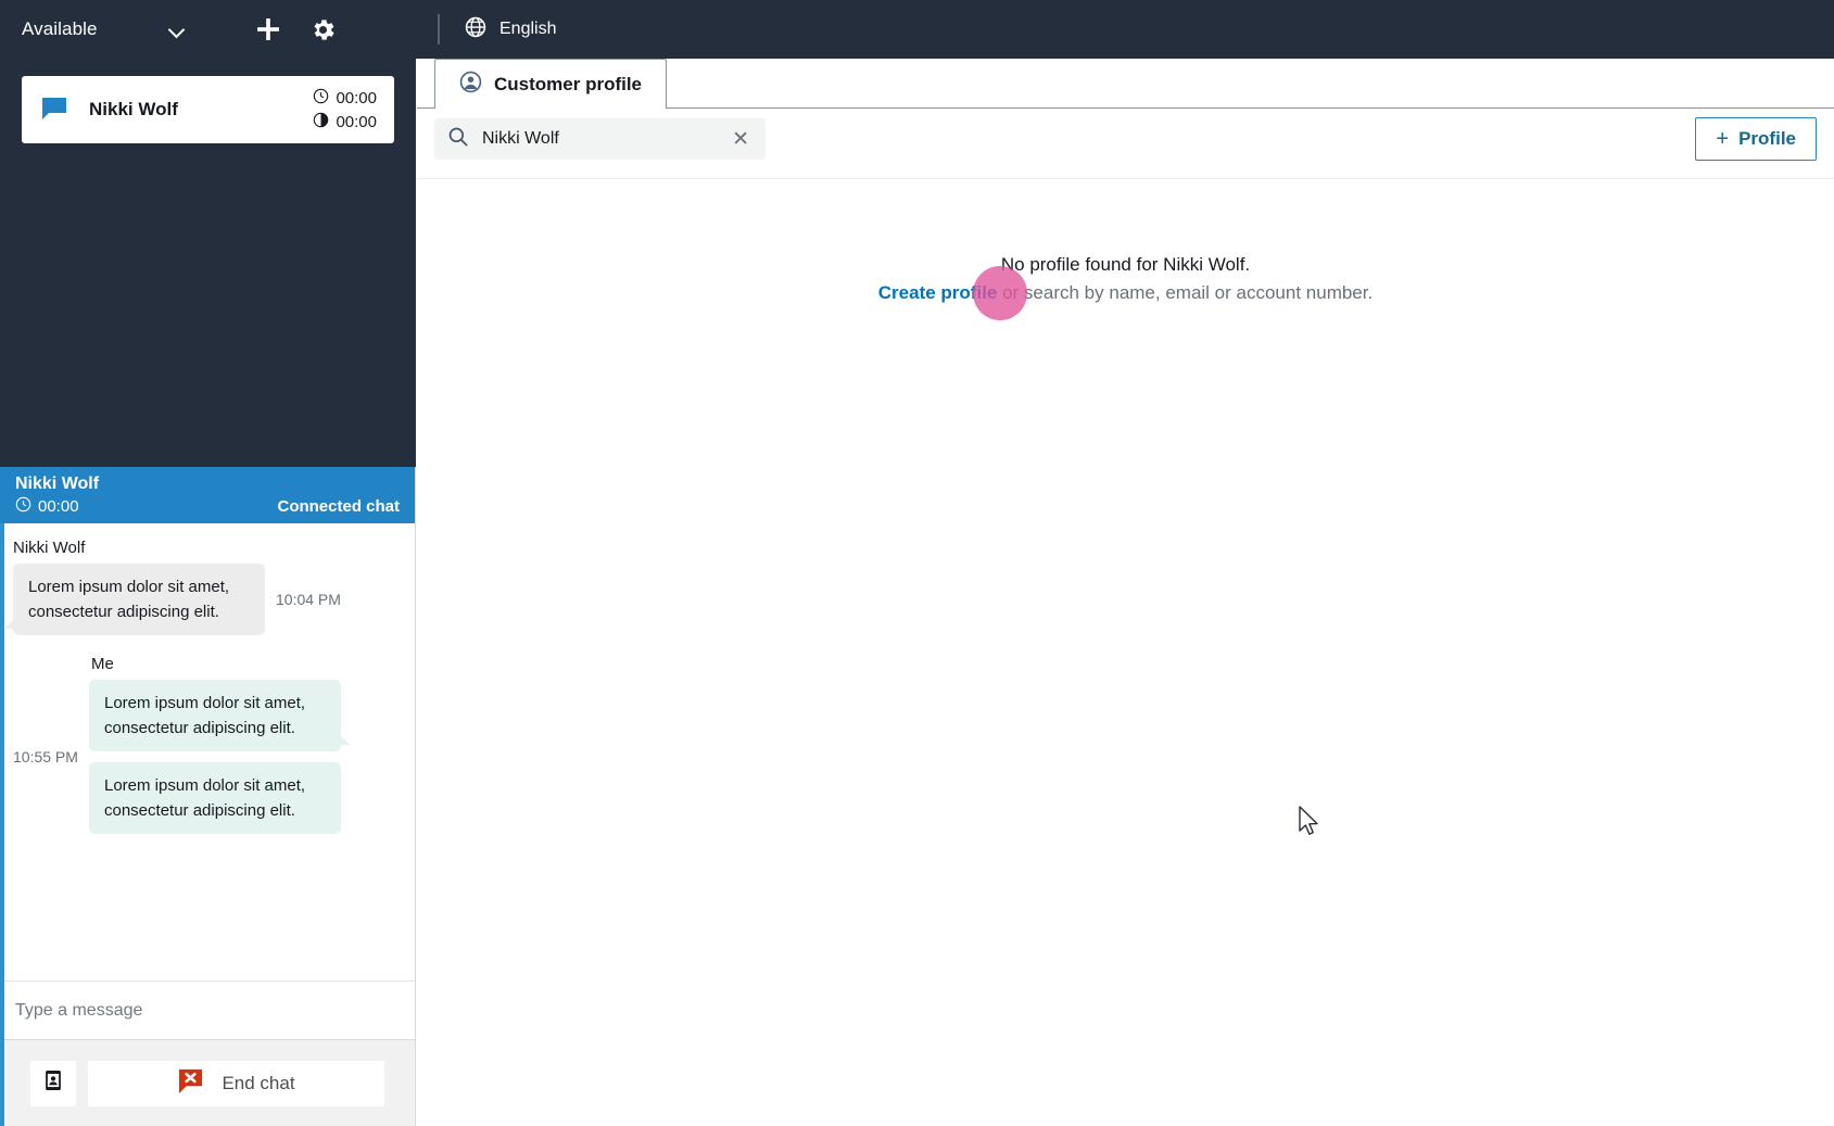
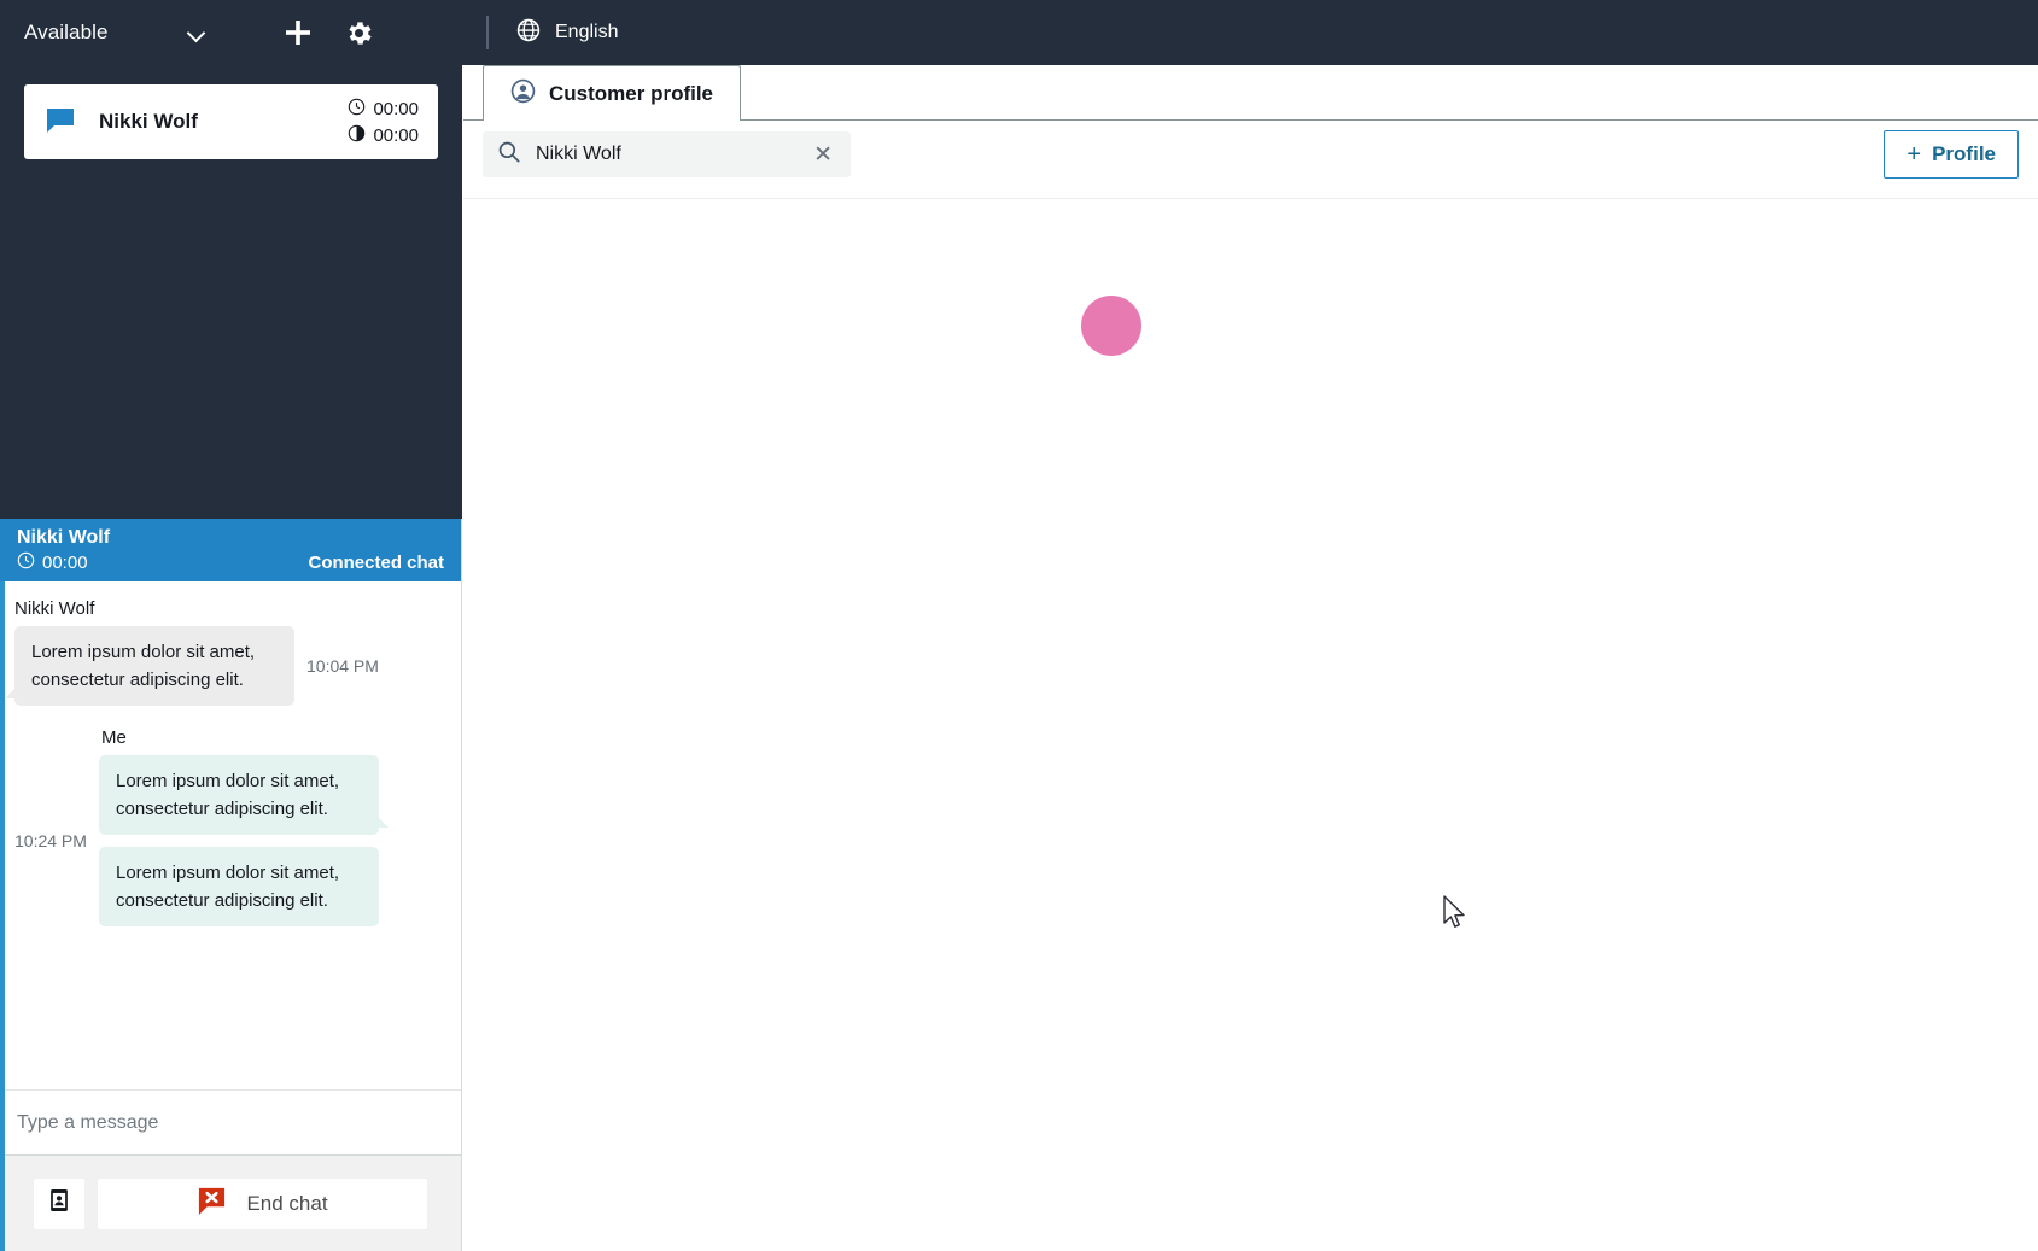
  Available
  English
  Nikki Wolf
  00:00
  00:00
  Nikki Wolf
  00:00
  Connected chat
  Nikki Wolf
  Lorem ipsum dolor sit amet, consectetur adipiscing elit.
  10:04 PM
  Me
- 10:55 PM
+ 10:24 PM
  Lorem ipsum dolor sit amet, consectetur adipiscing elit.
  Lorem ipsum dolor sit amet, consectetur adipiscing elit.
  Type a message
  End chat
  Customer profile
  Nikki Wolf
  ✕
  +
  Profile
- No profile found for Nikki Wolf.
- Create profile or search by name, email or account number.
